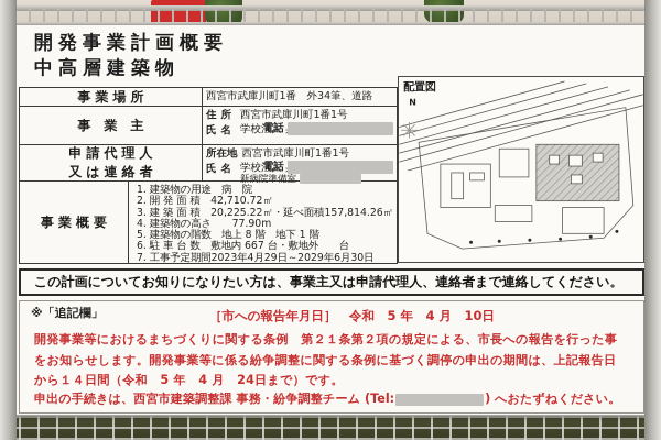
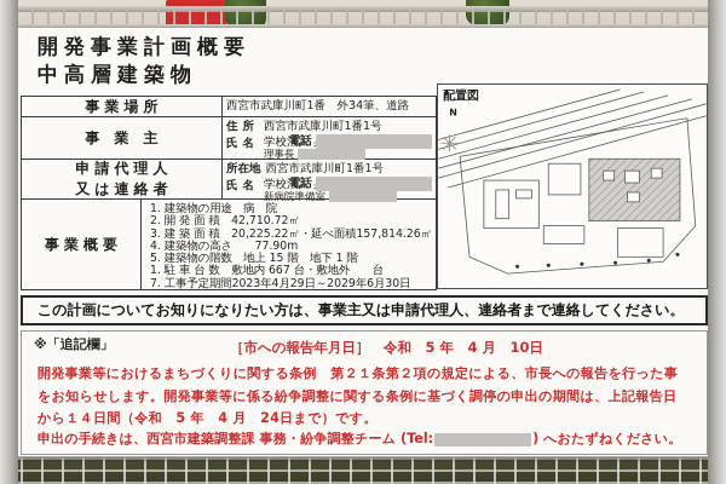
  開発事業計画概要
  中高層建築物
  事業場所
  西宮市武庫川町1番 外34筆、道路
  事業主
  住所
  西宮市武庫川町1番1号
  氏名
+ 理事長
  電話
  申請代理人
  又は連絡者
  所在地
  西宮市武庫川町1番1号
  氏名
  新病院準備室
  電話
  事業概要
  1. 建築物の用途 病 院
  2. 開 発 面 積 42,710.72㎡
  3. 建 築 面 積 20,225.22㎡・延べ面積157,814.26㎡
  4. 建築物の高さ 77.90m
- 5. 建築物の階数 地上 8 階 地下 1 階
+ 5. 建築物の階数 地上 15 階 地下 1 階
- 6. 駐 車 台 数 敷地内 667 台・敷地外 台
+ 1. 駐 車 台 数 敷地内 667 台・敷地外 台
  7. 工事予定期間2023年4月29日～2029年6月30日
  配置図
  N
  ✳
  この計画についてお知りになりたい方は、事業主又は申請代理人、連絡者まで連絡してください。
  ※「追記欄」
  ［市への報告年月日］ 令和 5 年 4 月 10日
  開発事業等におけるまちづくりに関する条例 第２１条第２項の規定による、市長への報告を行った事
  をお知らせします。開発事業等に係る紛争調整に関する条例に基づく調停の申出の期間は、上記報告日
  から１４日間（令和 5 年 4 月 24日まで）です。
  申出の手続きは、西宮市建築調整課 事務・紛争調整チーム (Tel: ) へおたずねください。
